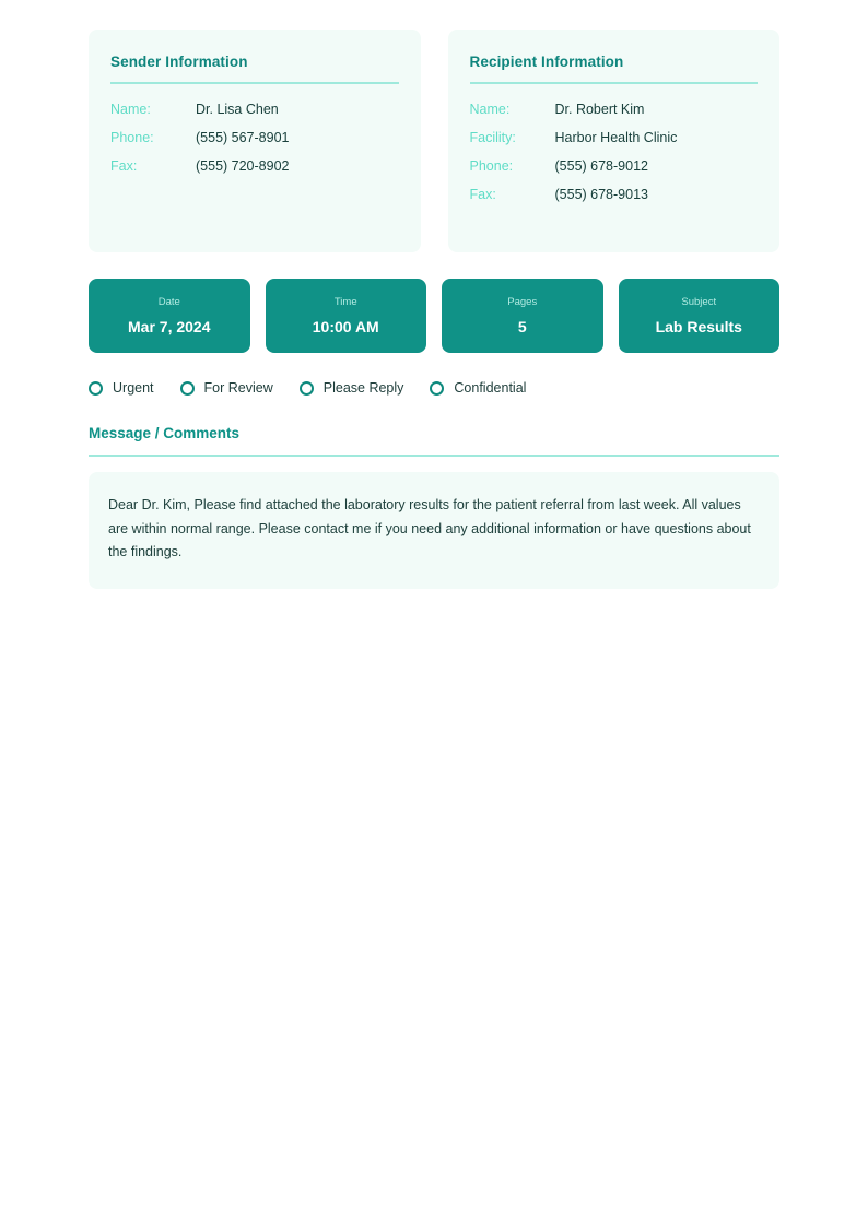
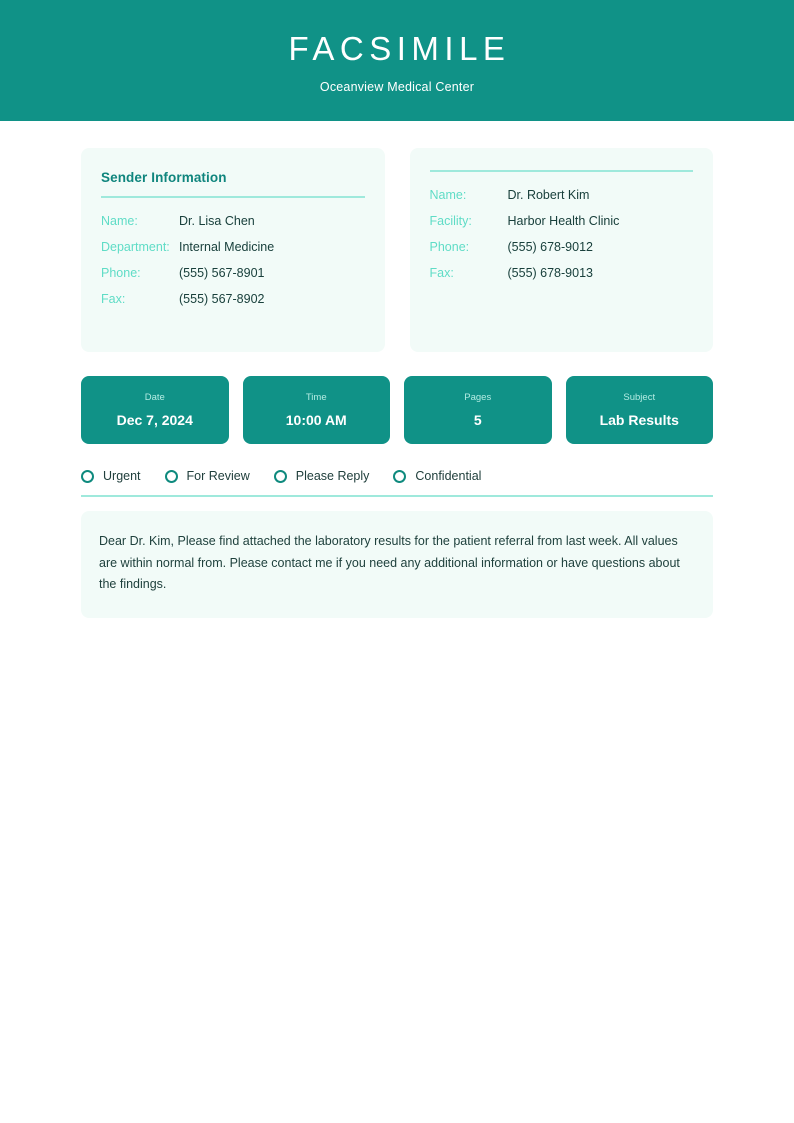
+ FACSIMILE
+ Oceanview Medical Center
  Sender Information
  Name:
  Dr. Lisa Chen
+ Department:
+ Internal Medicine
  Phone:
  (555) 567-8901
  Fax:
- (555) 720-8902
+ (555) 567-8902
- Recipient Information
  Name:
  Dr. Robert Kim
  Facility:
  Harbor Health Clinic
  Phone:
  (555) 678-9012
  Fax:
  (555) 678-9013
  Date
- Mar 7, 2024
+ Dec 7, 2024
  Time
  10:00 AM
  Pages
  5
  Subject
  Lab Results
  Urgent
  For Review
  Please Reply
  Confidential
- Message / Comments
- Dear Dr. Kim, Please find attached the laboratory results for the patient referral from last week. All values are within normal range. Please contact me if you need any additional information or have questions about the findings.
+ Dear Dr. Kim, Please find attached the laboratory results for the patient referral from last week. All values are within normal from. Please contact me if you need any additional information or have questions about the findings.
